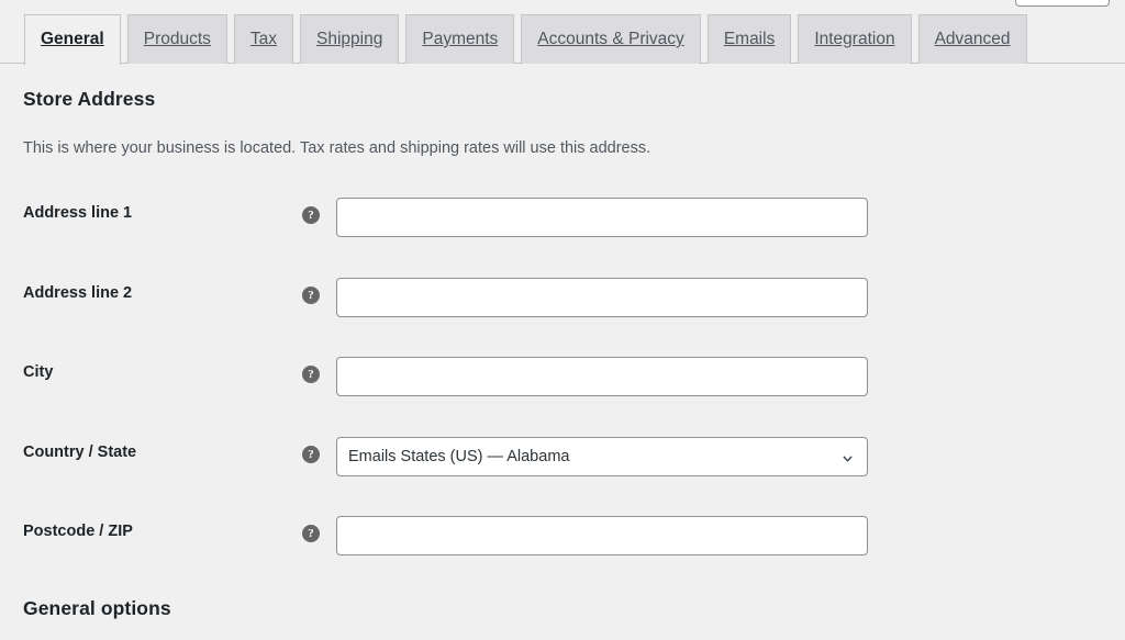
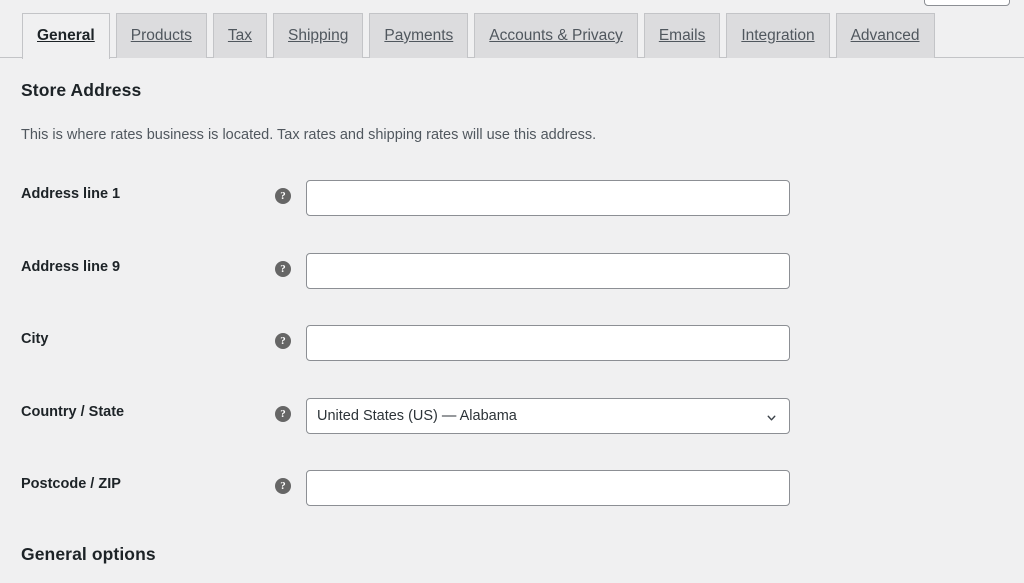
  General Products Tax Shipping Payments Accounts & Privacy Emails Integration Advanced
  Store Address
- This is where your business is located. Tax rates and shipping rates will use this address.
+ This is where rates business is located. Tax rates and shipping rates will use this address.
  Address line 1
  ?
- Address line 2
+ Address line 9
  ?
  City
  ?
  Country / State
  ?
- Emails States (US) — Alabama
+ United States (US) — Alabama
  Postcode / ZIP
  ?
  General options
